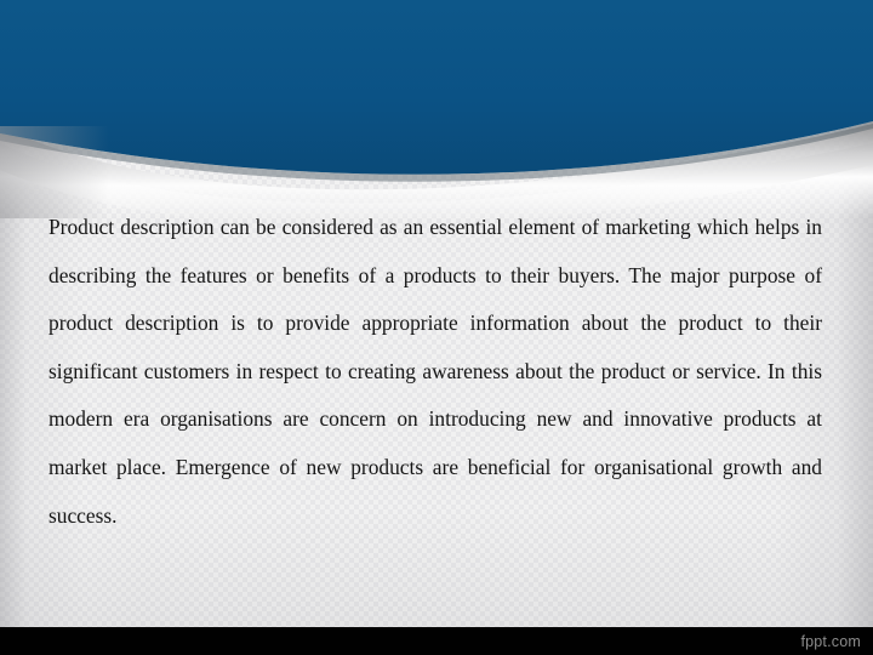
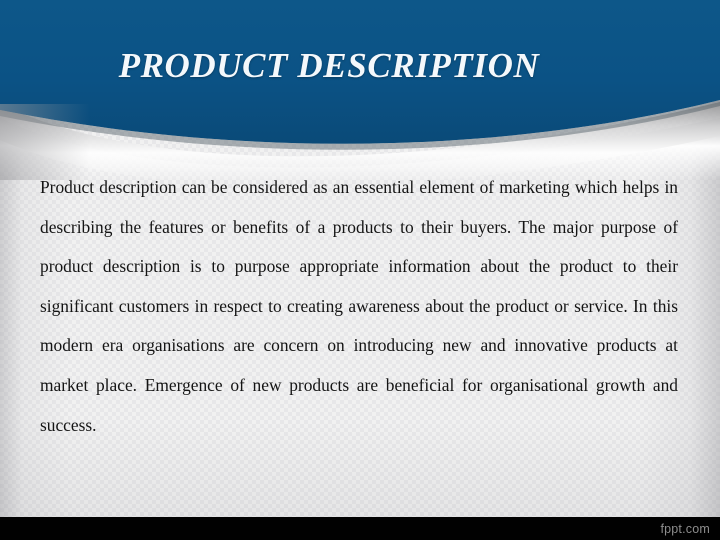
+ PRODUCT DESCRIPTION
- Product description can be considered as an essential element of marketing which helps in describing the features or benefits of a products to their buyers. The major purpose of product description is to provide appropriate information about the product to their significant customers in respect to creating awareness about the product or service. In this modern era organisations are concern on introducing new and innovative products at market place. Emergence of new products are beneficial for organisational growth and success.
+ Product description can be considered as an essential element of marketing which helps in describing the features or benefits of a products to their buyers. The major purpose of product description is to purpose appropriate information about the product to their significant customers in respect to creating awareness about the product or service. In this modern era organisations are concern on introducing new and innovative products at market place. Emergence of new products are beneficial for organisational growth and success.
  fppt.com
